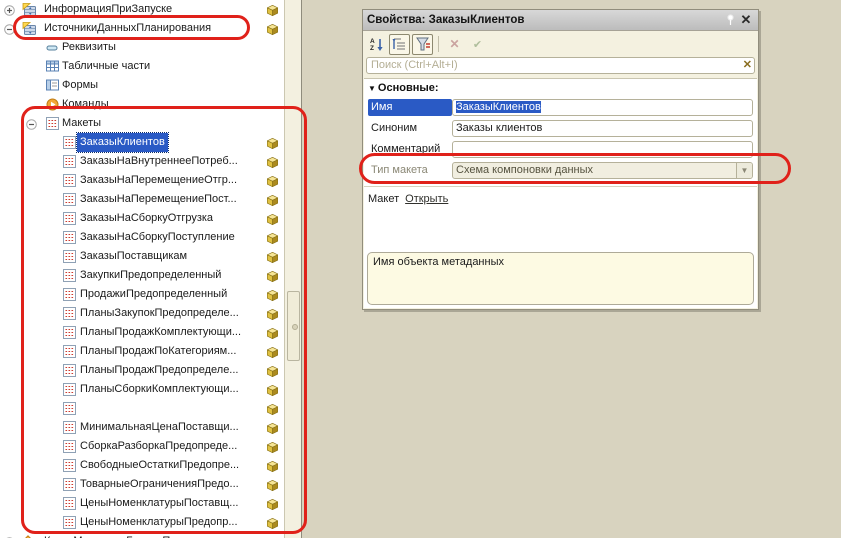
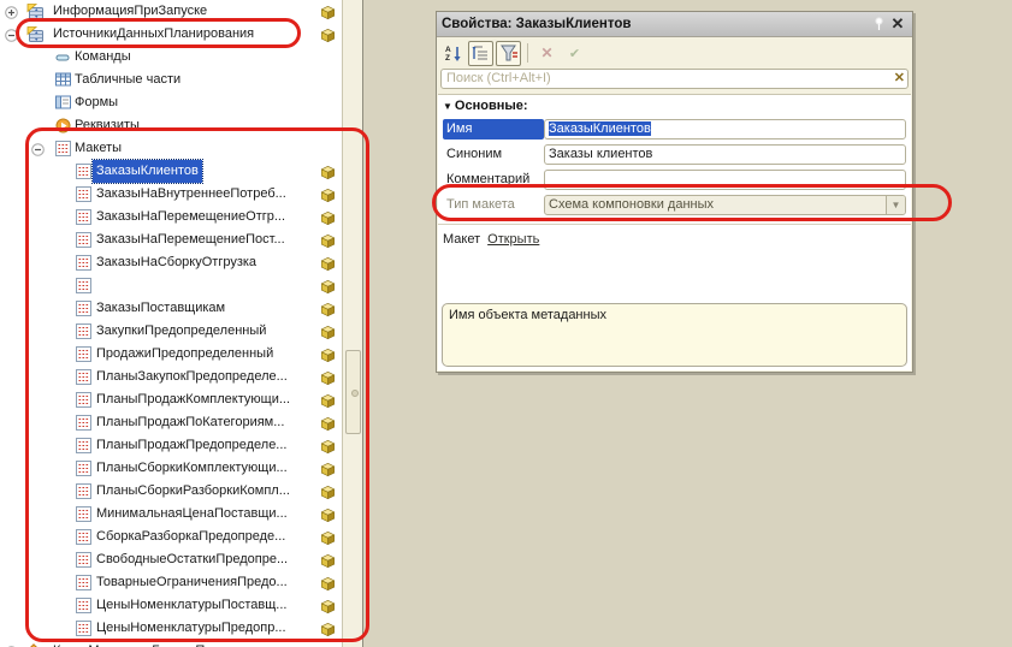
  ИнформацияПриЗапуске
  ИсточникиДанныхПланирования
- Реквизиты
+ Команды
  Табличные части
  Формы
- Команды
+ Реквизиты
  Макеты
  ЗаказыКлиентов
  ЗаказыНаВнутреннееПотреб...
  ЗаказыНаПеремещениеОтгр...
  ЗаказыНаПеремещениеПост...
  ЗаказыНаСборкуОтгрузка
- ЗаказыНаСборкуПоступление
  ЗаказыПоставщикам
  ЗакупкиПредопределенный
  ПродажиПредопределенный
  ПланыЗакупокПредопределе...
  ПланыПродажКомплектующи...
  ПланыПродажПоКатегориям...
  ПланыПродажПредопределе...
  ПланыСборкиКомплектующи...
+ ПланыСборкиРазборкиКомпл...
  МинимальнаяЦенаПоставщи...
  СборкаРазборкаПредопреде...
  СвободныеОстаткиПредопре...
  ТоварныеОграниченияПредо...
  ЦеныНоменклатурыПоставщ...
  ЦеныНоменклатурыПредопр...
  Свойства: ЗаказыКлиентов
  ✕
  ✕
  ✔
  Поиск (Ctrl+Alt+I)
  ✕
  ▼ Основные:
  Имя
  ЗаказыКлиентов
  Синоним
  Заказы клиентов
  Комментарий
  Тип макета
  Схема компоновки данных
  ▼
  Макет Открыть
  Имя объекта метаданных
